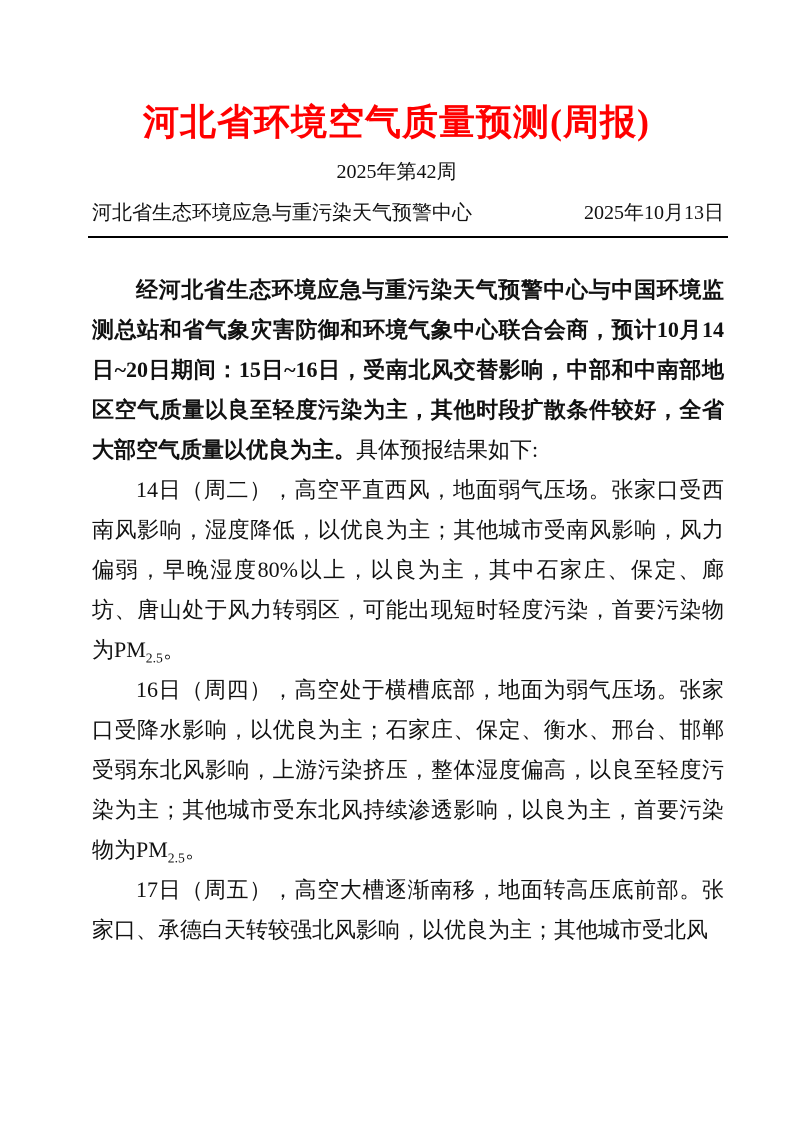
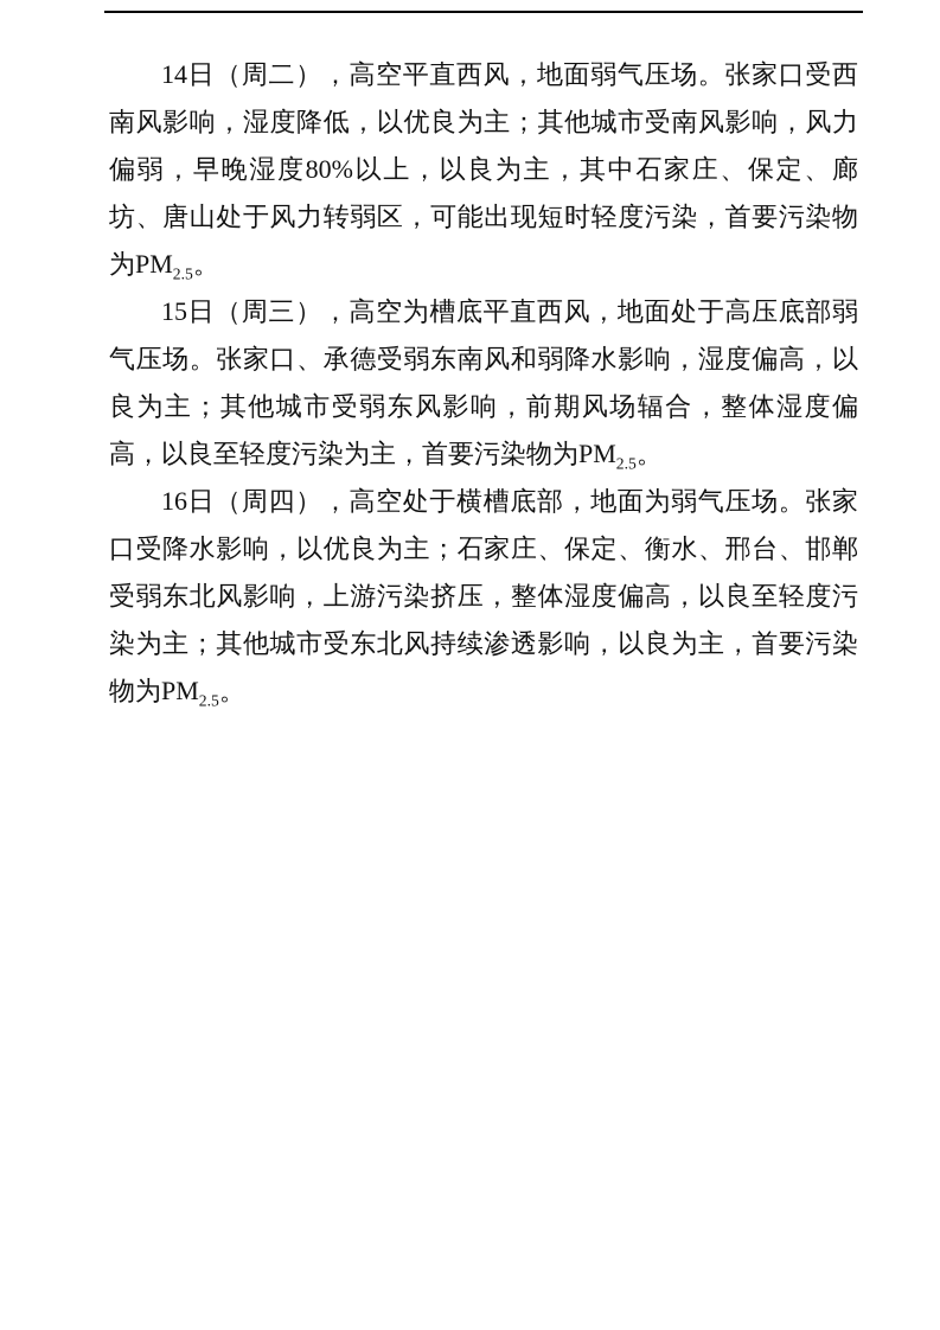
- 河北省环境空气质量预测(周报)
- 2025年第42周
- 河北省生态环境应急与重污染天气预警中心
- 2025年10月13日
- 经河北省生态环境应急与重污染天气预警中心与中国环境监测总站和省气象灾害防御和环境气象中心联合会商，预计10月14日~20日期间：15日~16日，受南北风交替影响，中部和中南部地区空气质量以良至轻度污染为主，其他时段扩散条件较好，全省大部空气质量以优良为主。具体预报结果如下:
  14日（周二），高空平直西风，地面弱气压场。张家口受西南风影响，湿度降低，以优良为主；其他城市受南风影响，风力偏弱，早晚湿度80%以上，以良为主，其中石家庄、保定、廊坊、唐山处于风力转弱区，可能出现短时轻度污染，首要污染物为PM2.5。
+ 15日（周三），高空为槽底平直西风，地面处于高压底部弱气压场。张家口、承德受弱东南风和弱降水影响，湿度偏高，以良为主；其他城市受弱东风影响，前期风场辐合，整体湿度偏高，以良至轻度污染为主，首要污染物为PM2.5。
  16日（周四），高空处于横槽底部，地面为弱气压场。张家口受降水影响，以优良为主；石家庄、保定、衡水、邢台、邯郸受弱东北风影响，上游污染挤压，整体湿度偏高，以良至轻度污染为主；其他城市受东北风持续渗透影响，以良为主，首要污染物为PM2.5。
- 17日（周五），高空大槽逐渐南移，地面转高压底前部。张家口、承德白天转较强北风影响，以优良为主；其他城市受北风
